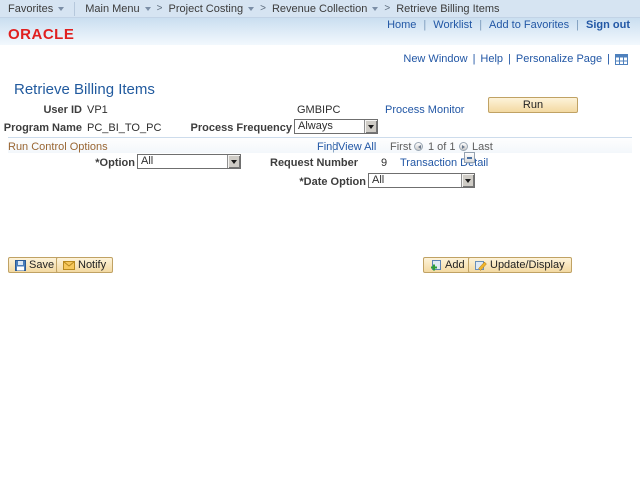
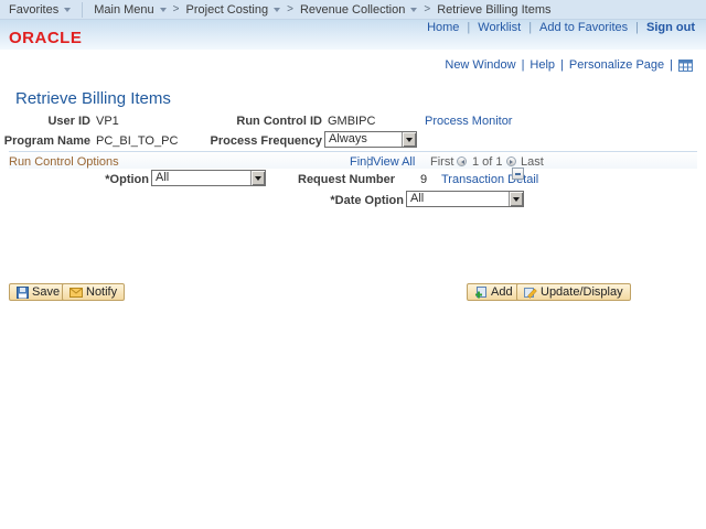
  Favorites
  Main Menu
  >
  Project Costing
  >
  Revenue Collection
  >
  Retrieve Billing Items
  ORACLE
  Home
  |
  Worklist
  |
  Add to Favorites
  |
  Sign out
  New Window
  |
  Help
  |
  Personalize Page
  |
  Retrieve Billing Items
  User ID
  VP1
+ Run Control ID
  GMBIPC
  Process Monitor
- Run
  Program Name
  PC_BI_TO_PC
  Process Frequency
  Always
  Run Control Options
  Find
  |
  View All
  First
  1 of 1
  Last
  *Option
  All
  Request Number
  9
  Transaction Detail
  *Date Option
  All
  Save
  Notify
  Add
  Update/Display
